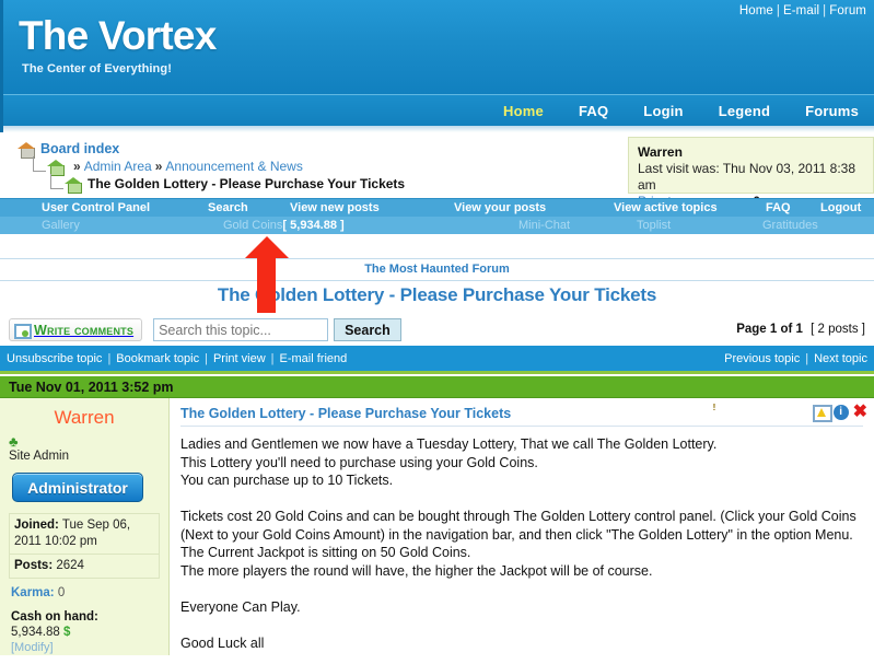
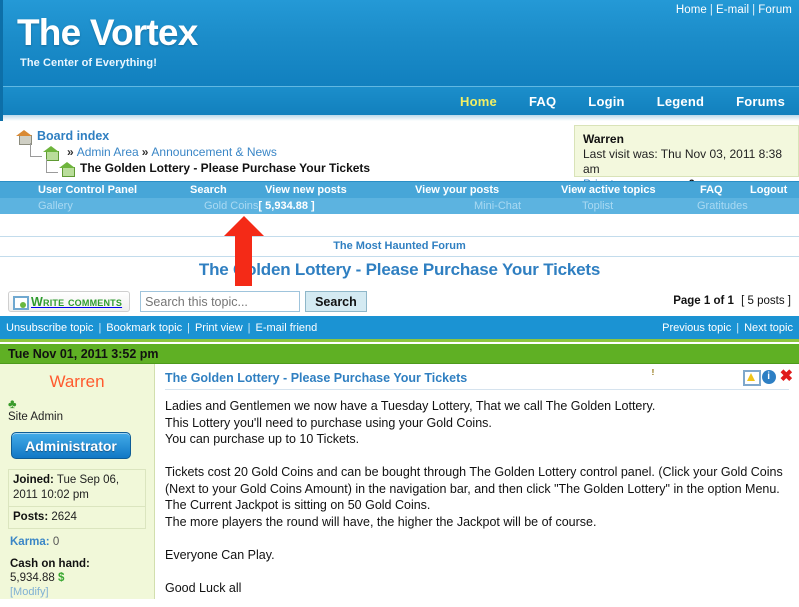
  Home | E-mail | Forum
  The Vortex
  The Center of Everything!
  Home
  FAQ
  Login
  Legend
  Forums
  Board index
  »
  Admin Area
  »
  Announcement & News
  The Golden Lottery - Please Purchase Your Tickets
  Warren
  Last visit was: Thu Nov 03, 2011 8:38 am
  User Control Panel
  Search
  View new posts
  View your posts
  View active topics
  FAQ
  Logout
  Gallery
  Gold Coins[ 5,934.88 ]
  Mini-Chat
  Toplist
  Gratitudes
  The Most Haunted Forum
  Thelden Lottery - Please Purchase Your Tickets
  Write comments
  Search this topic...
  Search
- Page 1 of 1 [ 2 posts ]
+ Page 1 of 1 [ 5 posts ]
  Unsubscribe topic | Bookmark topic | Print view | E-mail friend
  Previous topic | Next topic
  Tue Nov 01, 2011 3:52 pm
  Warren
  ♣
  Site Admin
  Administrator
  Joined: Tue Sep 06, 2011 10:02 pm
  Posts: 2624
  Karma: 0
  Cash on hand:
  5,934.88 $
  [Modify]
  i
  ✖
  The Golden Lottery - Please Purchase Your Tickets
  Ladies and Gentlemen we now have a Tuesday Lottery, That we call The Golden Lottery.
  This Lottery you'll need to purchase using your Gold Coins.
  You can purchase up to 10 Tickets.
  Tickets cost 20 Gold Coins and can be bought through The Golden Lottery control panel. (Click your Gold Coins (Next to your Gold Coins Amount) in the navigation bar, and then click "The Golden Lottery" in the option Menu.
  The Current Jackpot is sitting on 50 Gold Coins.
  The more players the round will have, the higher the Jackpot will be of course.
  Everyone Can Play.
  Good Luck all
